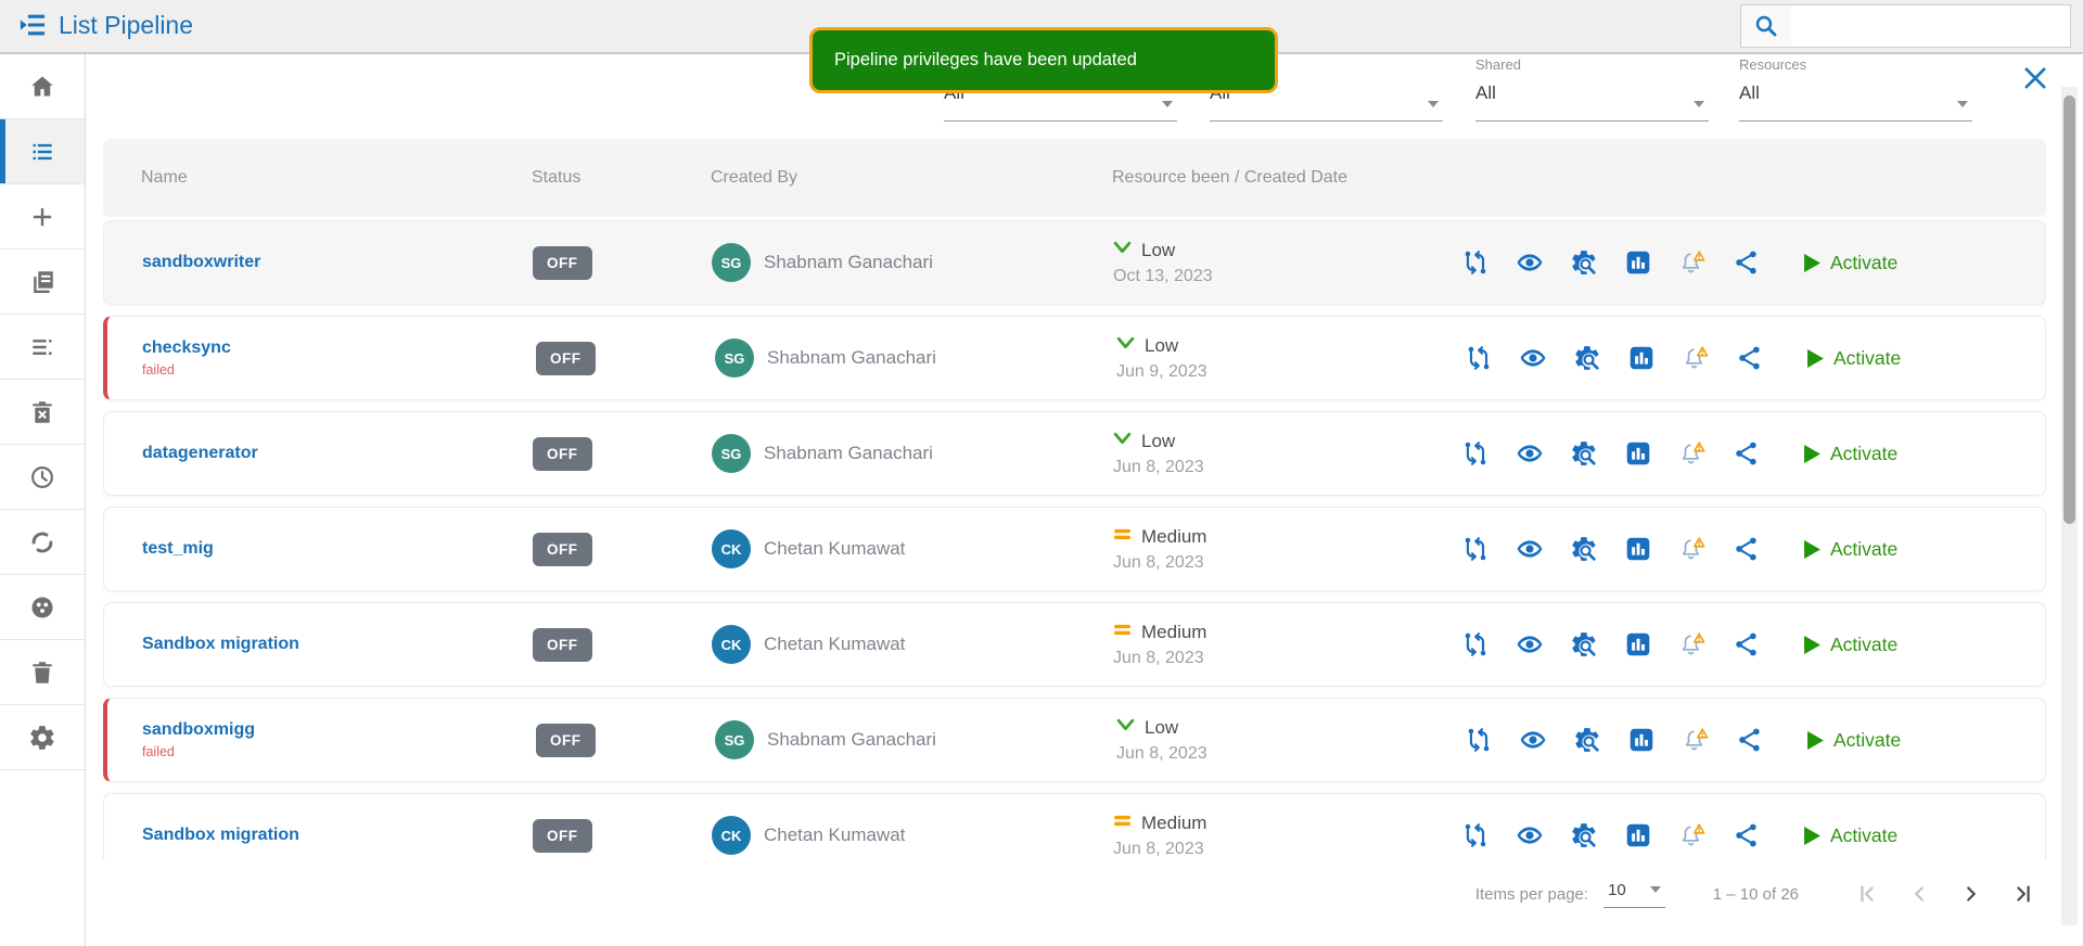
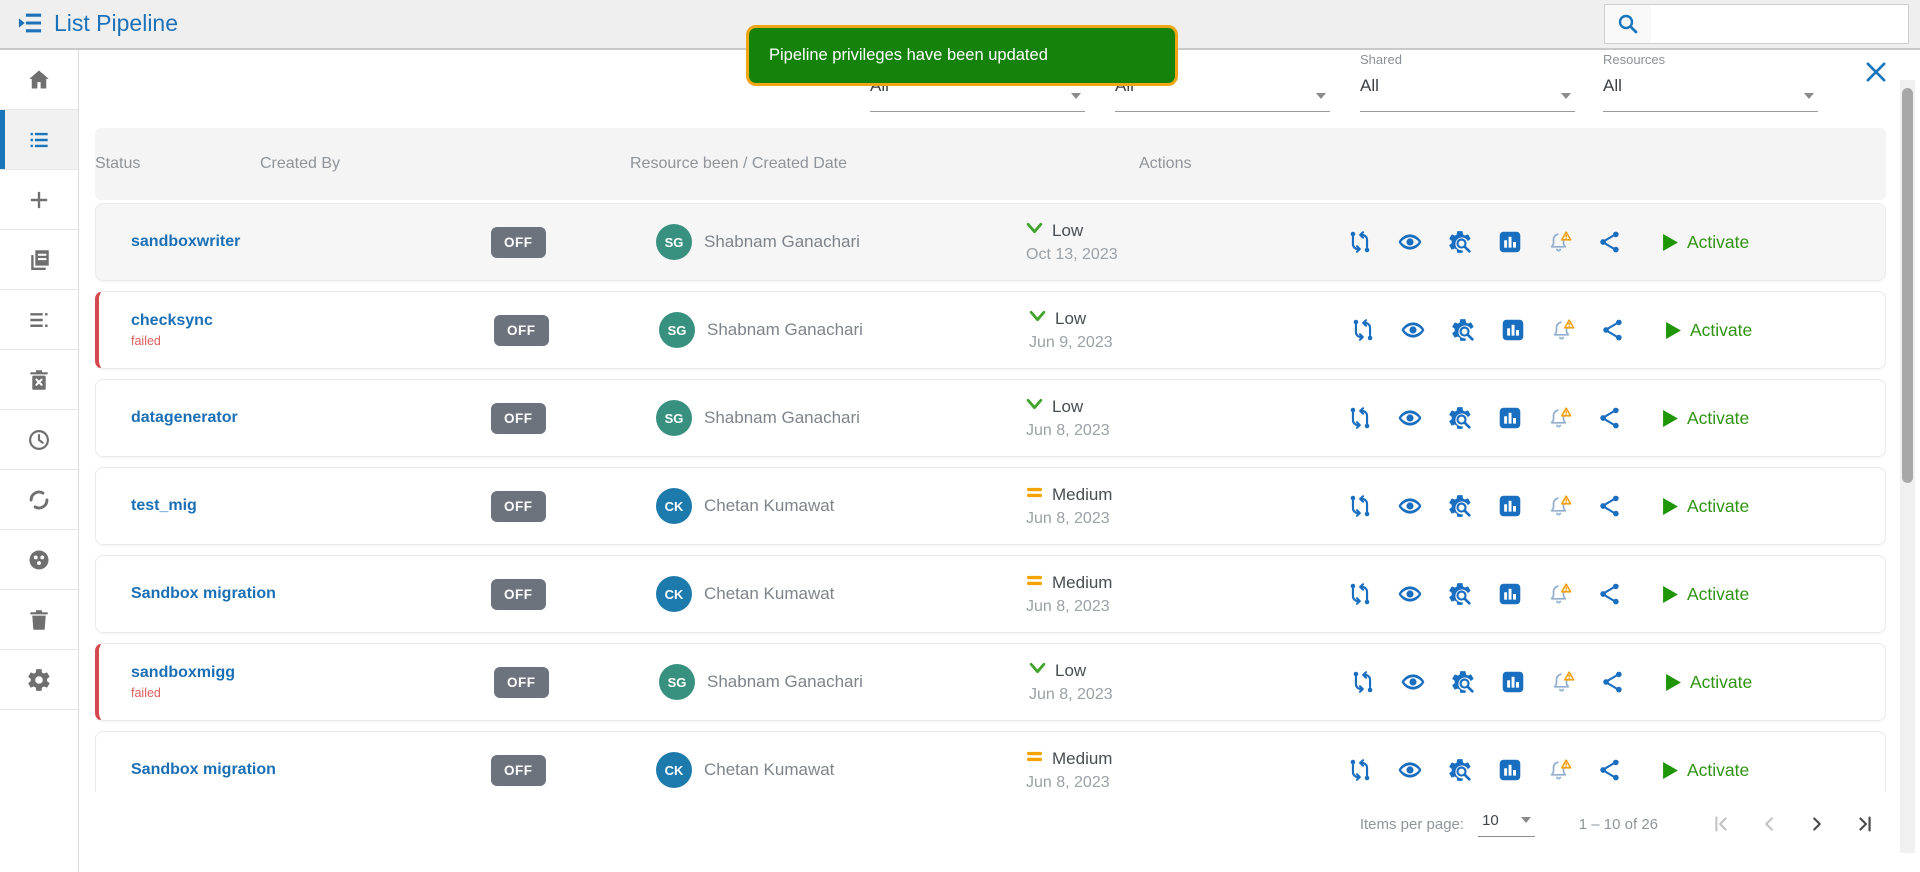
  List Pipeline
  Pipeline privileges have been updated
  Shared
  All
  Resources
  All
- Name
  Status
  Created By
  Resource been / Created Date
+ Actions
  sandboxwriter
  OFF
  SG
  Shabnam Ganachari
  Low
  Oct 13, 2023
  Activate
  checksync
  failed
  OFF
  SG
  Shabnam Ganachari
  Low
  Jun 9, 2023
  Activate
  datagenerator
  OFF
  SG
  Shabnam Ganachari
  Low
  Jun 8, 2023
  Activate
  test_mig
  OFF
  CK
  Chetan Kumawat
  Medium
  Jun 8, 2023
  Activate
  Sandbox migration
  OFF
  CK
  Chetan Kumawat
  Medium
  Jun 8, 2023
  Activate
  sandboxmigg
  failed
  OFF
  SG
  Shabnam Ganachari
  Low
  Jun 8, 2023
  Activate
  Sandbox migration
  OFF
  CK
  Chetan Kumawat
  Medium
  Jun 8, 2023
  Activate
  Items per page:
  10
  1 – 10 of 26
